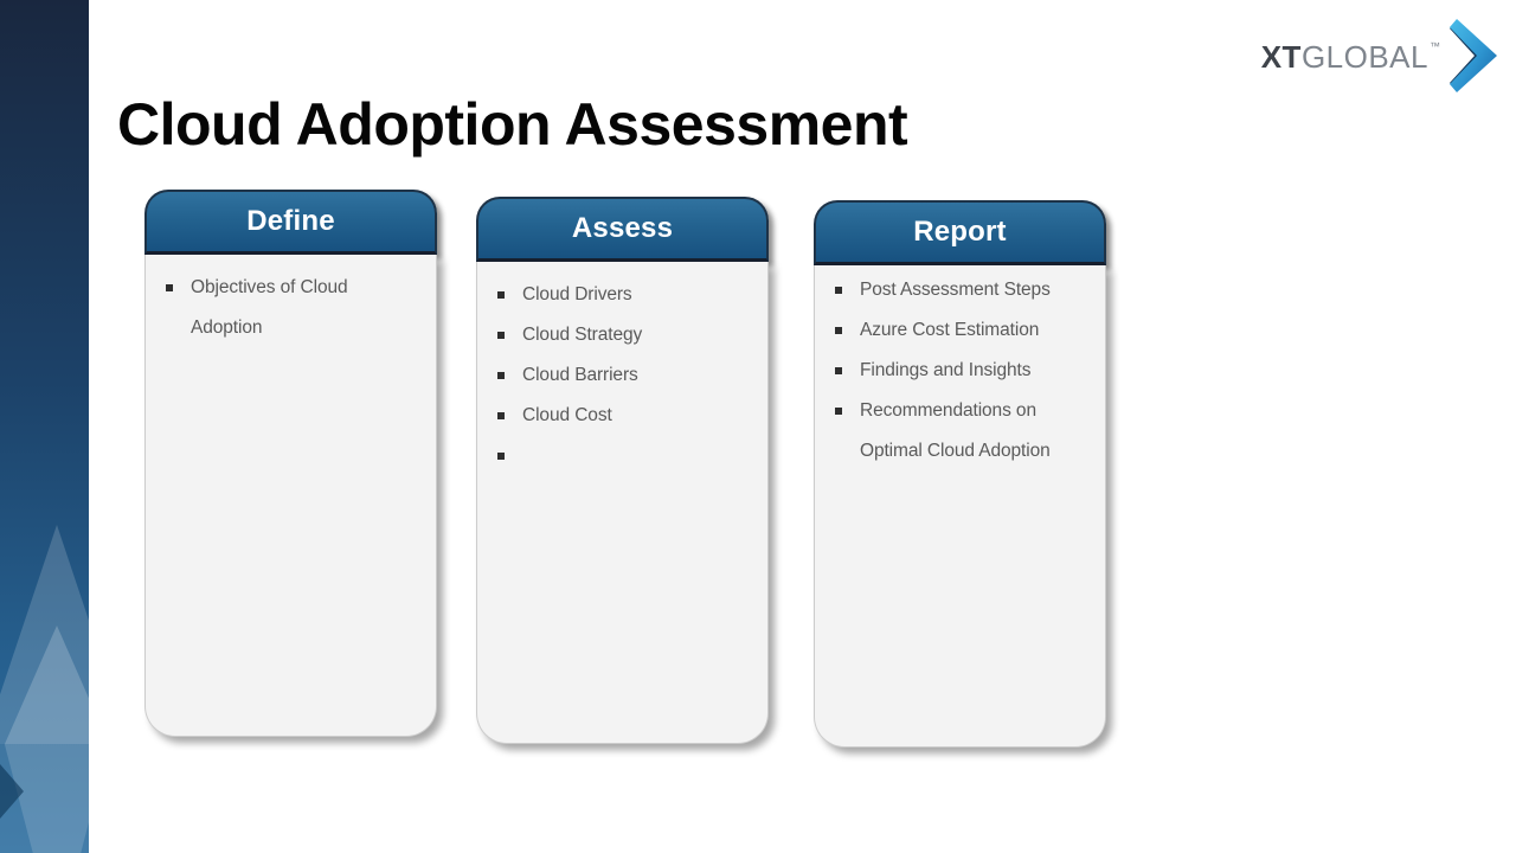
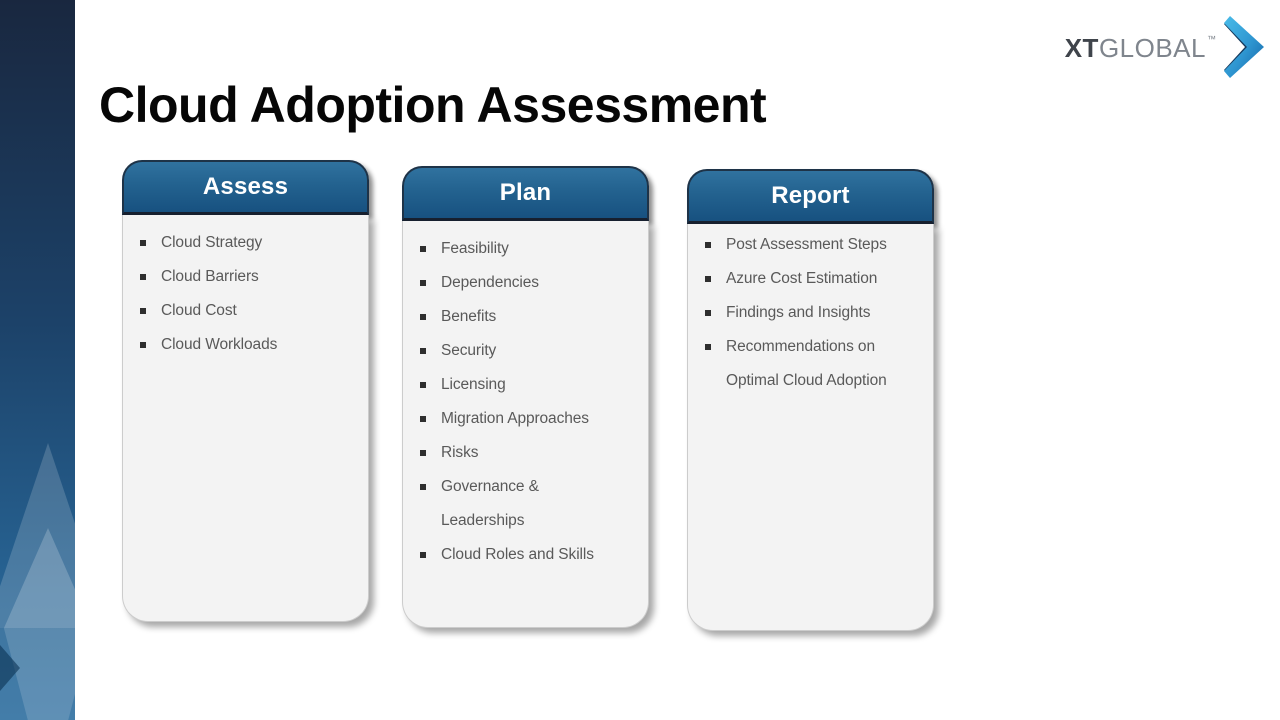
  Cloud Adoption Assessment
  XT
  GLOBAL
  ™
- Define
- Objectives of Cloud
- Adoption
  Assess
- Cloud Drivers
  Cloud Strategy
  Cloud Barriers
  Cloud Cost
+ Cloud Workloads
+ Plan
+ Feasibility
+ Dependencies
+ Benefits
+ Security
+ Licensing
+ Migration Approaches
+ Risks
+ Governance &
+ Leaderships
+ Cloud Roles and Skills
  Report
  Post Assessment Steps
  Azure Cost Estimation
  Findings and Insights
  Recommendations on
  Optimal Cloud Adoption
